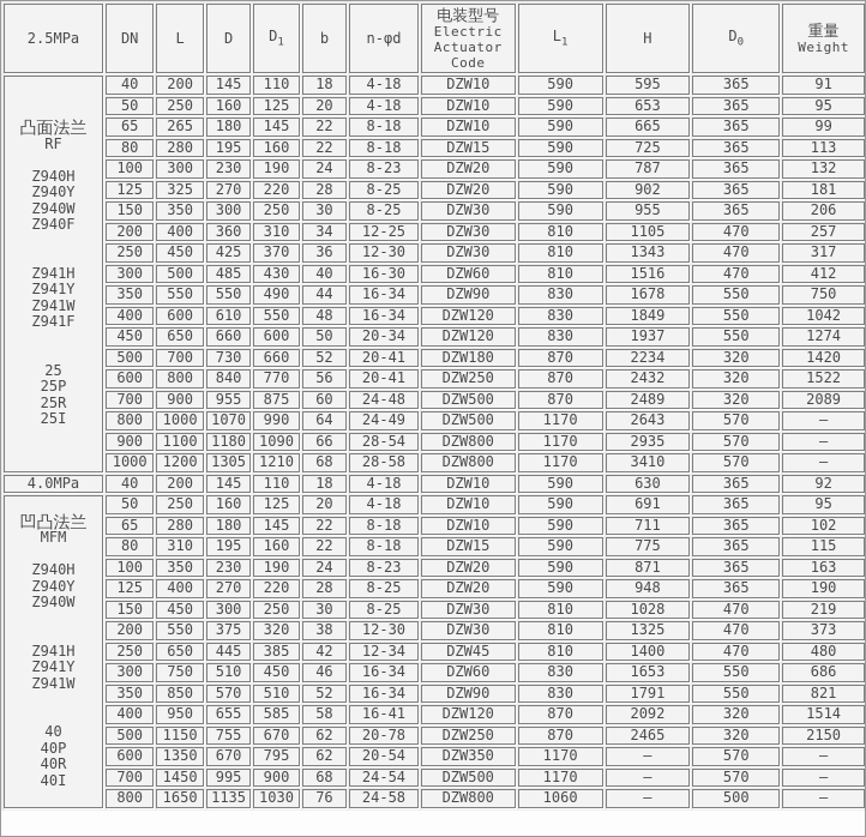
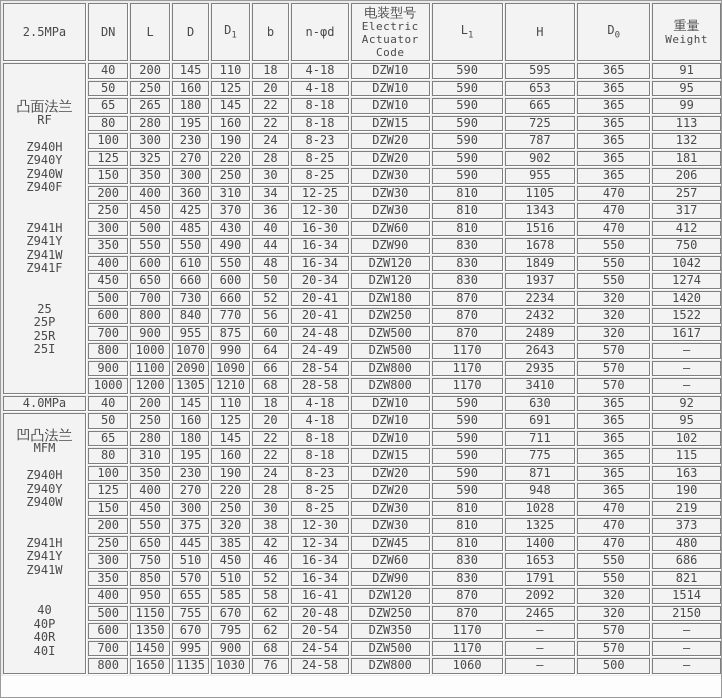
  2.5MPa	DN	L	D	D1	b	n-φd	电装型号ElectricActuatorCode	L1	H	D0	重量Weight
  凸面法兰RF Z940HZ940YZ940WZ940F Z941HZ941YZ941WZ941F 2525P25R25I	40	200	145	110	18	4-18	DZW10	590	595	365	91
  50	250	160	125	20	4-18	DZW10	590	653	365	95
  65	265	180	145	22	8-18	DZW10	590	665	365	99
  80	280	195	160	22	8-18	DZW15	590	725	365	113
  100	300	230	190	24	8-23	DZW20	590	787	365	132
  125	325	270	220	28	8-25	DZW20	590	902	365	181
  150	350	300	250	30	8-25	DZW30	590	955	365	206
  200	400	360	310	34	12-25	DZW30	810	1105	470	257
  250	450	425	370	36	12-30	DZW30	810	1343	470	317
  300	500	485	430	40	16-30	DZW60	810	1516	470	412
  350	550	550	490	44	16-34	DZW90	830	1678	550	750
  400	600	610	550	48	16-34	DZW120	830	1849	550	1042
  450	650	660	600	50	20-34	DZW120	830	1937	550	1274
  500	700	730	660	52	20-41	DZW180	870	2234	320	1420
  600	800	840	770	56	20-41	DZW250	870	2432	320	1522
- 700	900	955	875	60	24-48	DZW500	870	2489	320	2089
+ 700	900	955	875	60	24-48	DZW500	870	2489	320	1617
  800	1000	1070	990	64	24-49	DZW500	1170	2643	570	–
- 900	1100	1180	1090	66	28-54	DZW800	1170	2935	570	–
+ 900	1100	2090	1090	66	28-54	DZW800	1170	2935	570	–
  1000	1200	1305	1210	68	28-58	DZW800	1170	3410	570	–
  4.0MPa	40	200	145	110	18	4-18	DZW10	590	630	365	92
  凹凸法兰MFM Z940HZ940YZ940W Z941HZ941YZ941W 4040P40R40I	50	250	160	125	20	4-18	DZW10	590	691	365	95
  65	280	180	145	22	8-18	DZW10	590	711	365	102
  80	310	195	160	22	8-18	DZW15	590	775	365	115
  100	350	230	190	24	8-23	DZW20	590	871	365	163
  125	400	270	220	28	8-25	DZW20	590	948	365	190
  150	450	300	250	30	8-25	DZW30	810	1028	470	219
  200	550	375	320	38	12-30	DZW30	810	1325	470	373
  250	650	445	385	42	12-34	DZW45	810	1400	470	480
  300	750	510	450	46	16-34	DZW60	830	1653	550	686
  350	850	570	510	52	16-34	DZW90	830	1791	550	821
  400	950	655	585	58	16-41	DZW120	870	2092	320	1514
- 500	1150	755	670	62	20-78	DZW250	870	2465	320	2150
+ 500	1150	755	670	62	20-48	DZW250	870	2465	320	2150
  600	1350	670	795	62	20-54	DZW350	1170	–	570	–
  700	1450	995	900	68	24-54	DZW500	1170	–	570	–
  800	1650	1135	1030	76	24-58	DZW800	1060	–	500	–
